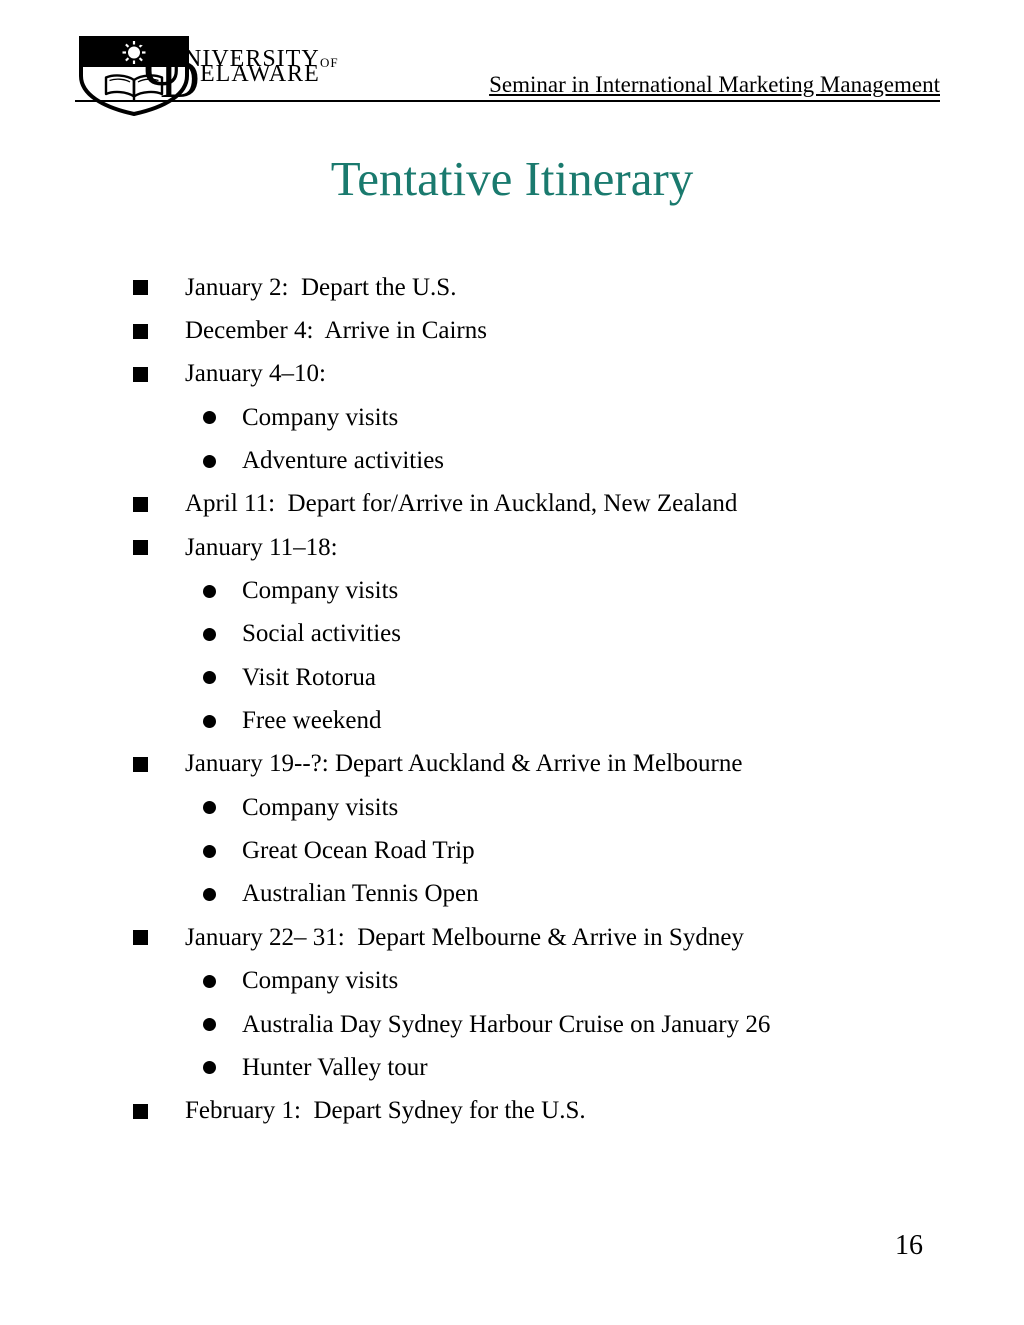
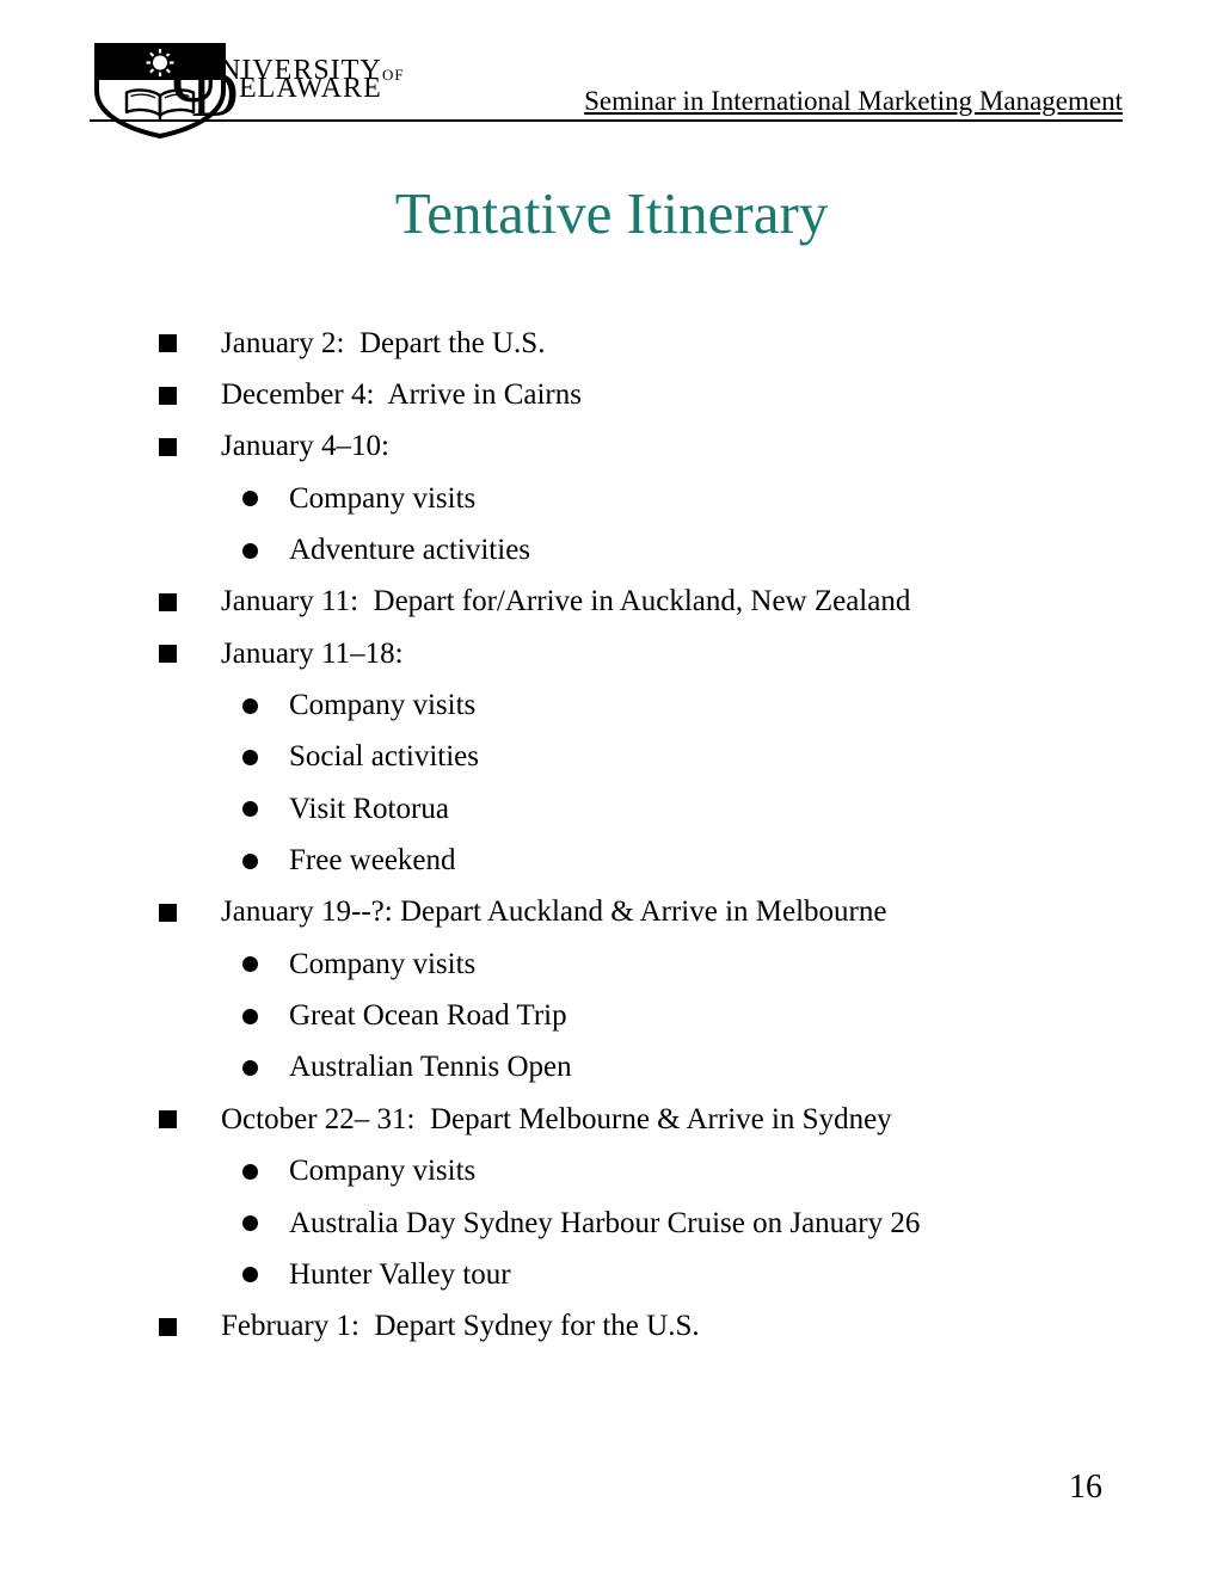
  U
  NIVERSITY
  OF
  D
  ELAWARE
  Seminar in International Marketing Management
  Tentative Itinerary
  January 2: Depart the U.S.
  December 4: Arrive in Cairns
  January 4–10:
  Company visits
  Adventure activities
- April 11: Depart for/Arrive in Auckland, New Zealand
+ January 11: Depart for/Arrive in Auckland, New Zealand
  January 11–18:
  Company visits
  Social activities
  Visit Rotorua
  Free weekend
  January 19--?: Depart Auckland & Arrive in Melbourne
  Company visits
  Great Ocean Road Trip
  Australian Tennis Open
- January 22– 31: Depart Melbourne & Arrive in Sydney
+ October 22– 31: Depart Melbourne & Arrive in Sydney
  Company visits
  Australia Day Sydney Harbour Cruise on January 26
  Hunter Valley tour
  February 1: Depart Sydney for the U.S.
  16
